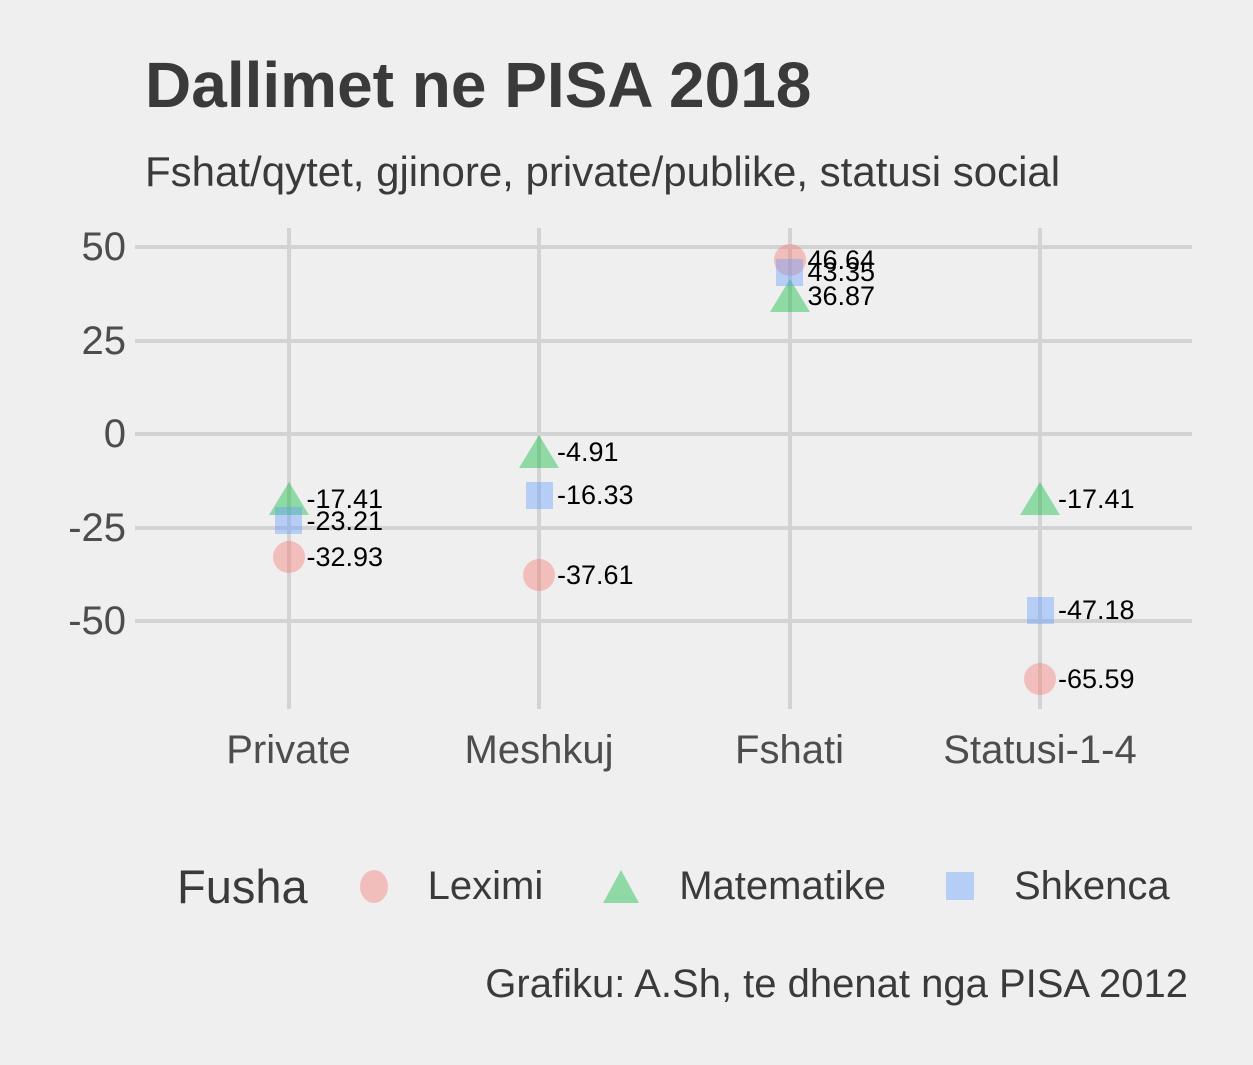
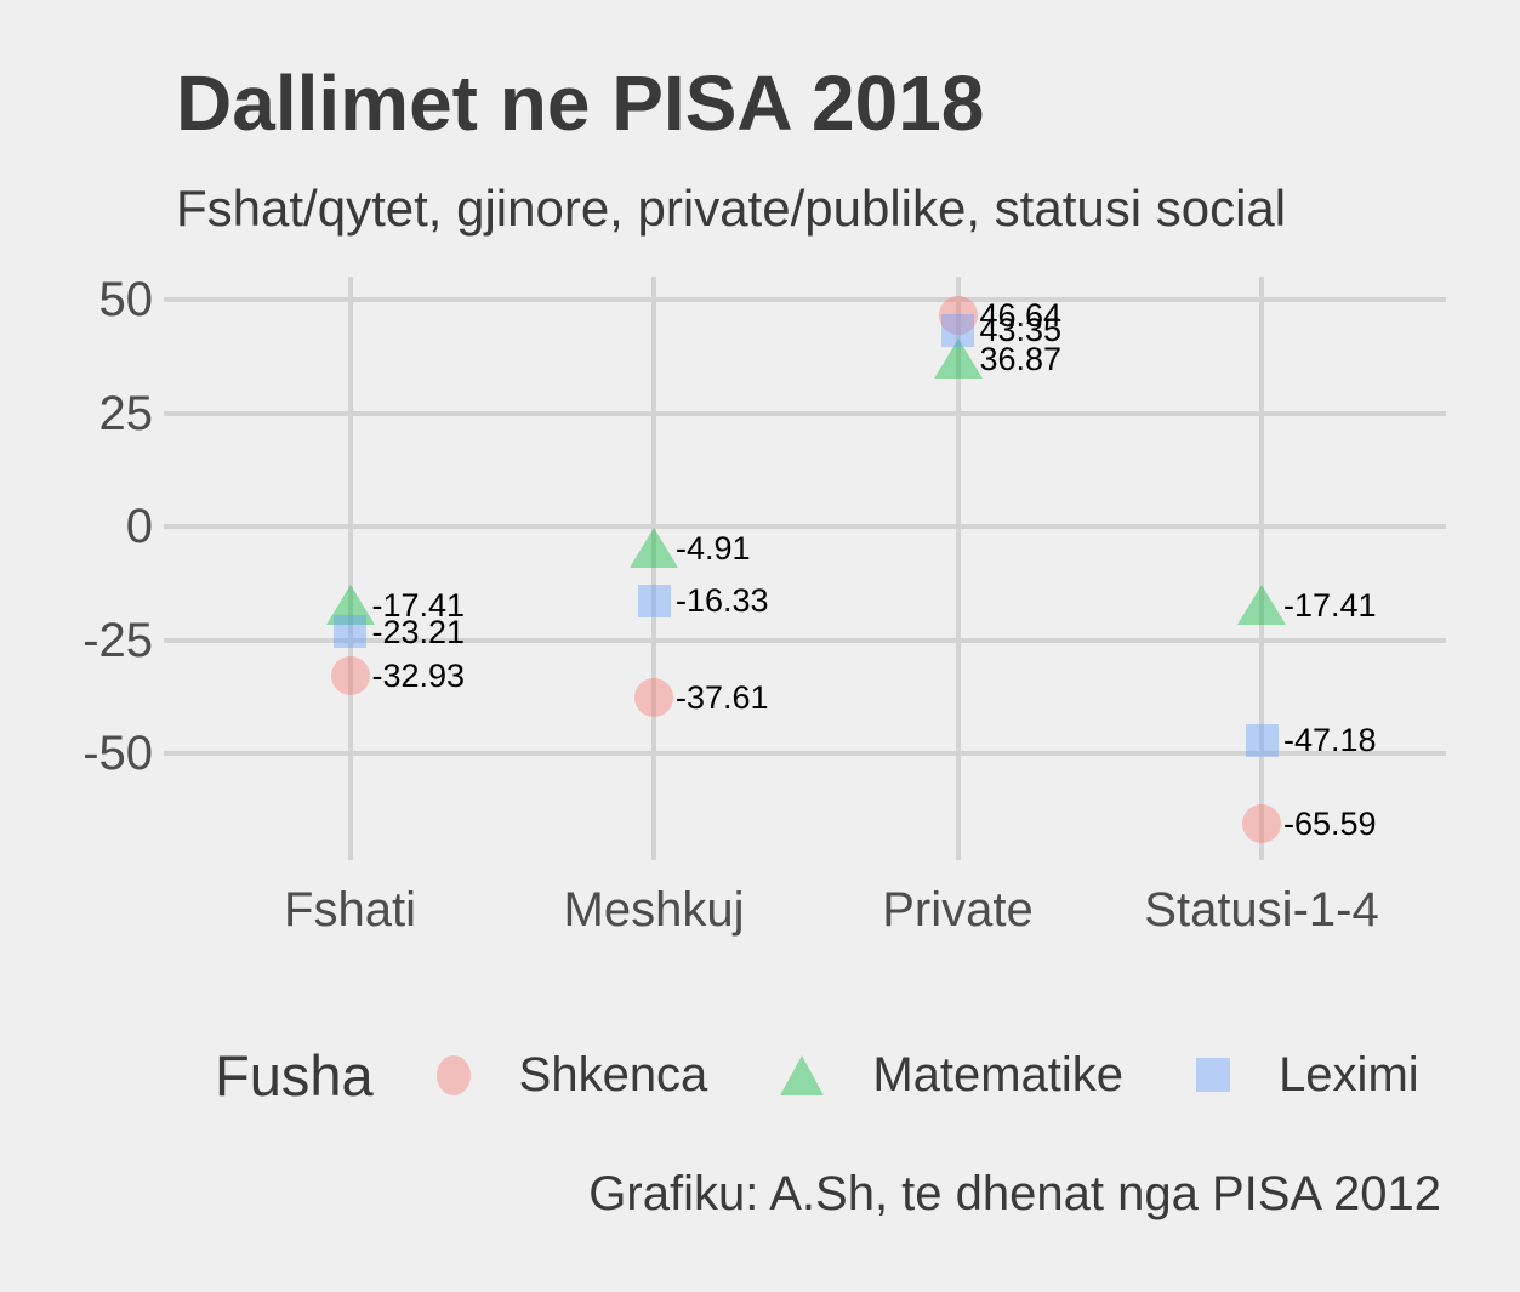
  Dallimet ne PISA 2018
  Fshat/qytet, gjinore, private/publike, statusi social
  -32.93
  -37.61
  46.64
  -65.59
  -17.41
  -4.91
  36.87
  -17.41
  -23.21
  -16.33
  43.35
  -47.18
  50
  25
  0
  -25
  -50
- Private
+ Fshati
  Meshkuj
- Fshati
+ Private
  Statusi-1-4
  Fusha
- Leximi
+ Shkenca
  Matematike
- Shkenca
+ Leximi
  Grafiku: A.Sh, te dhenat nga PISA 2012
